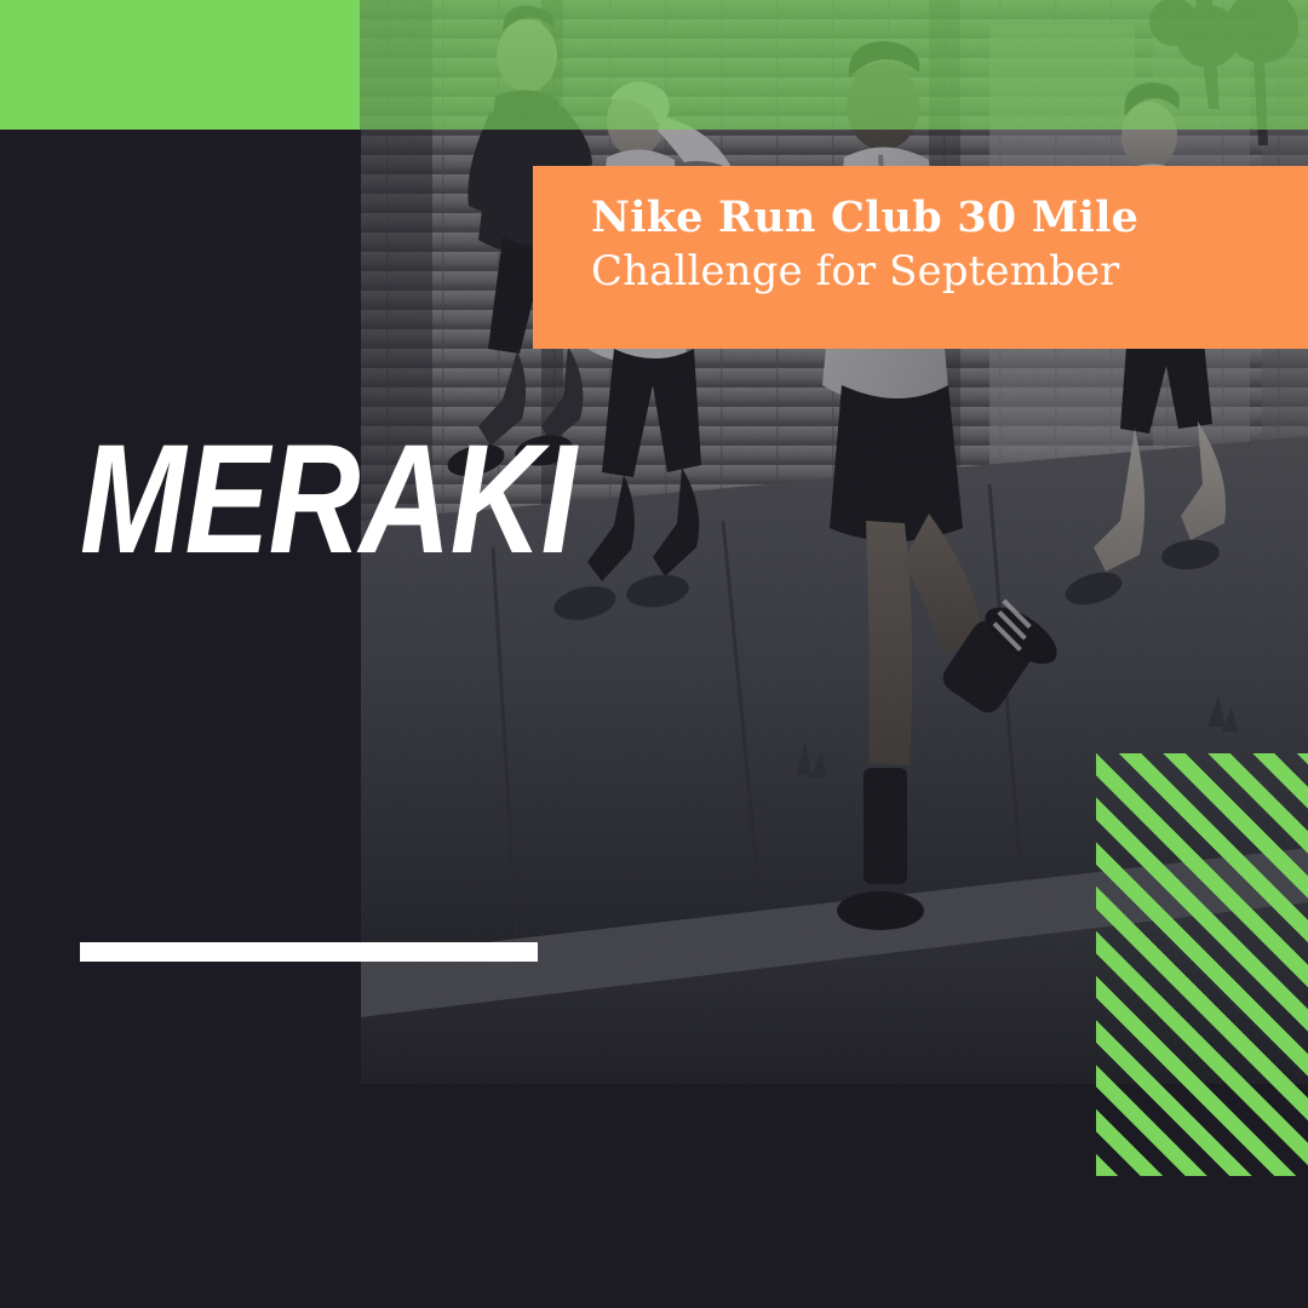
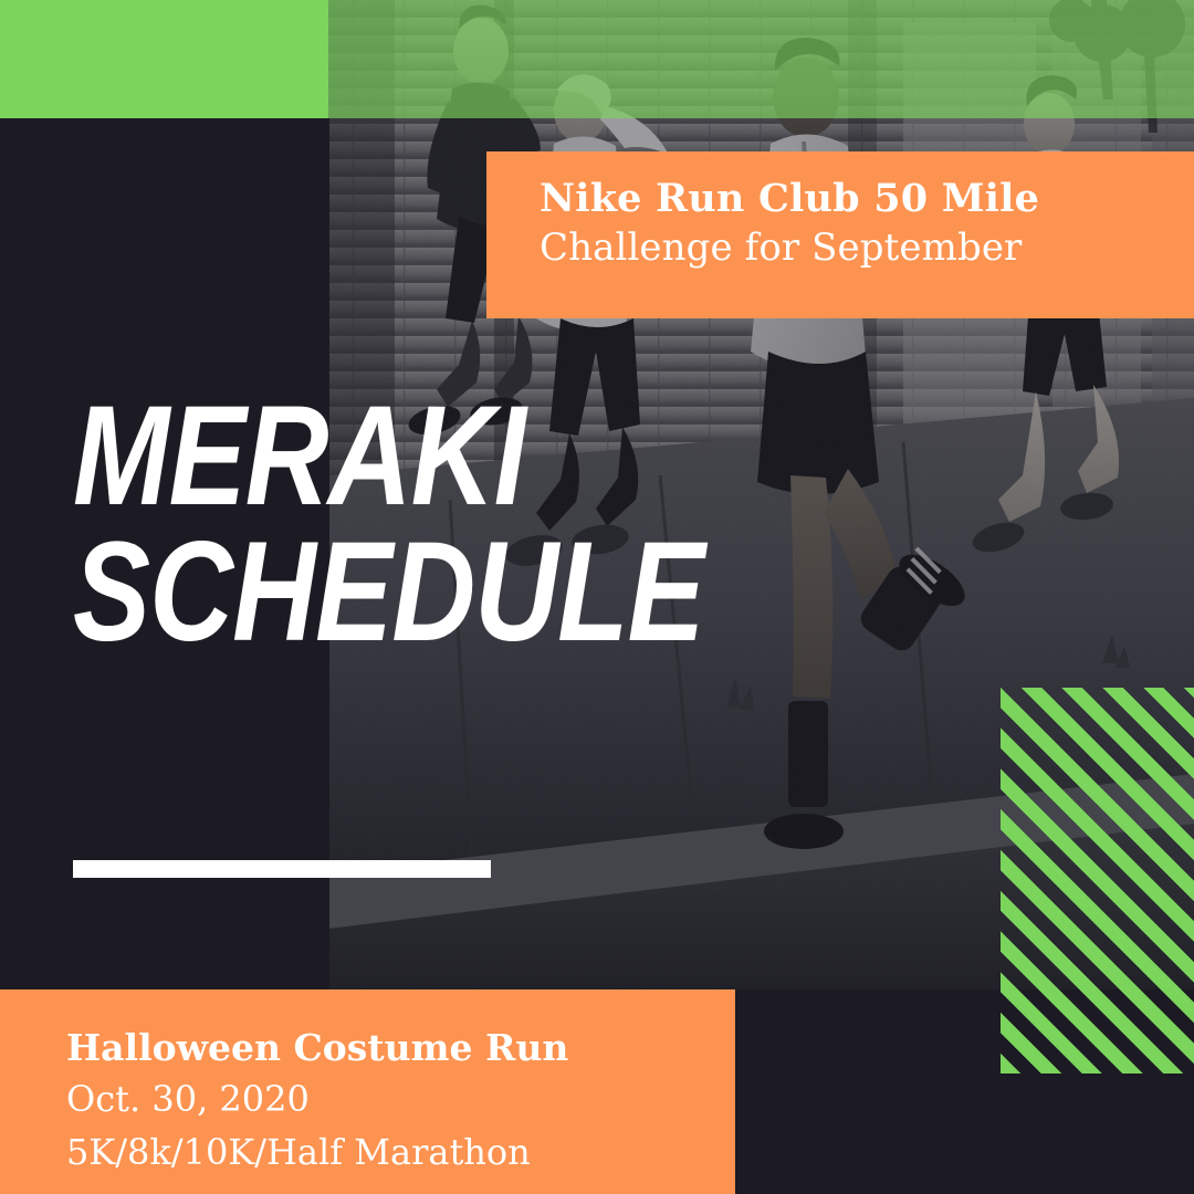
- Nike Run Club 30 Mile
+ Nike Run Club 50 Mile
  Challenge for September
  MERAKI
+ SCHEDULE
+ Halloween Costume Run
+ Oct. 30, 2020
+ 5K/8k/10K/Half Marathon
